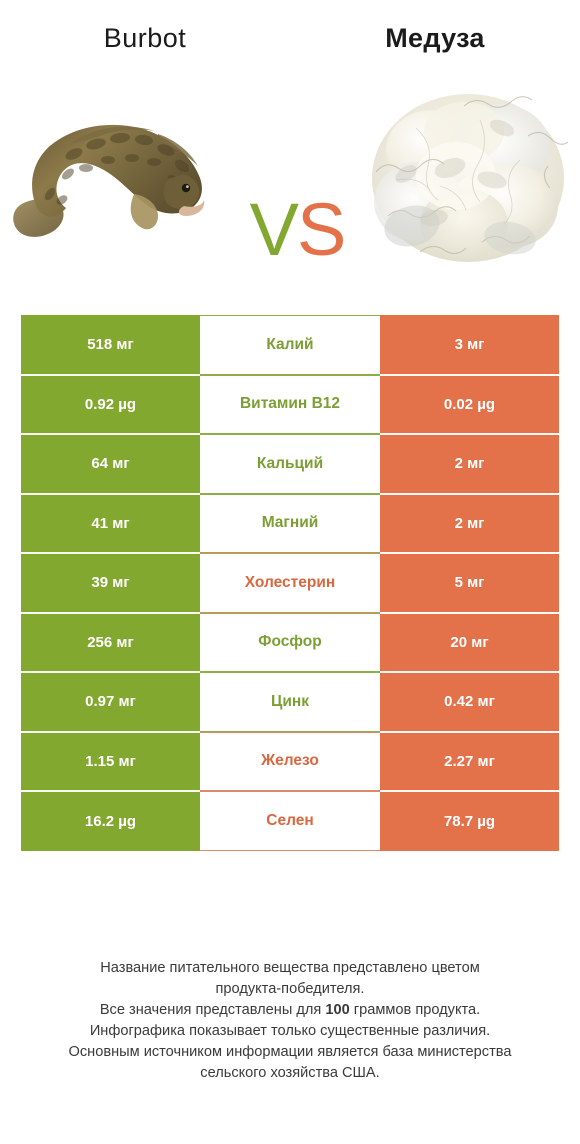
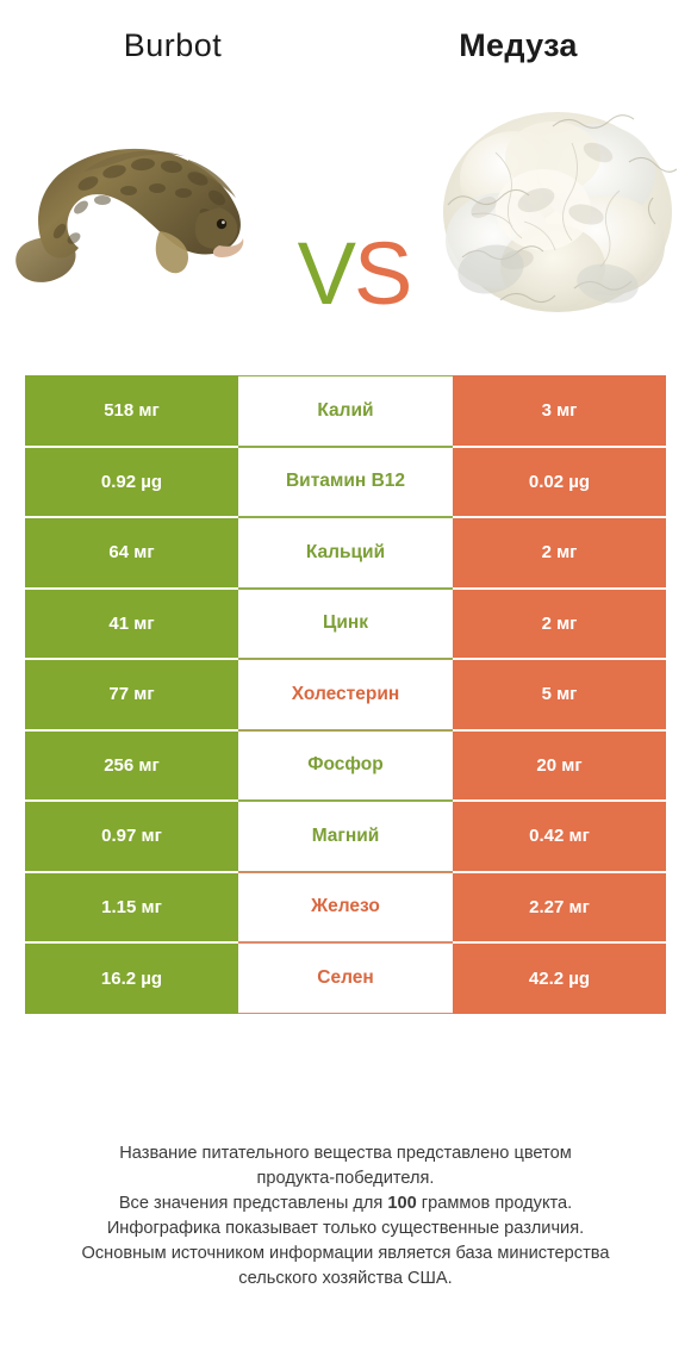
  Burbot
  Медуза
  VS
  518 мг
  Калий
  3 мг
  0.92 µg
  Витамин B12
  0.02 µg
  64 мг
  Кальций
  2 мг
  41 мг
- Магний
+ Цинк
  2 мг
- 39 мг
+ 77 мг
  Холестерин
  5 мг
  256 мг
  Фосфор
  20 мг
  0.97 мг
- Цинк
+ Магний
  0.42 мг
  1.15 мг
  Железо
  2.27 мг
  16.2 µg
  Селен
- 78.7 µg
+ 42.2 µg
  Название питательного вещества представлено цветом
  продукта-победителя.
  Все значения представлены для 100 граммов продукта.
  Инфографика показывает только существенные различия.
  Основным источником информации является база министерства
  сельского хозяйства США.
